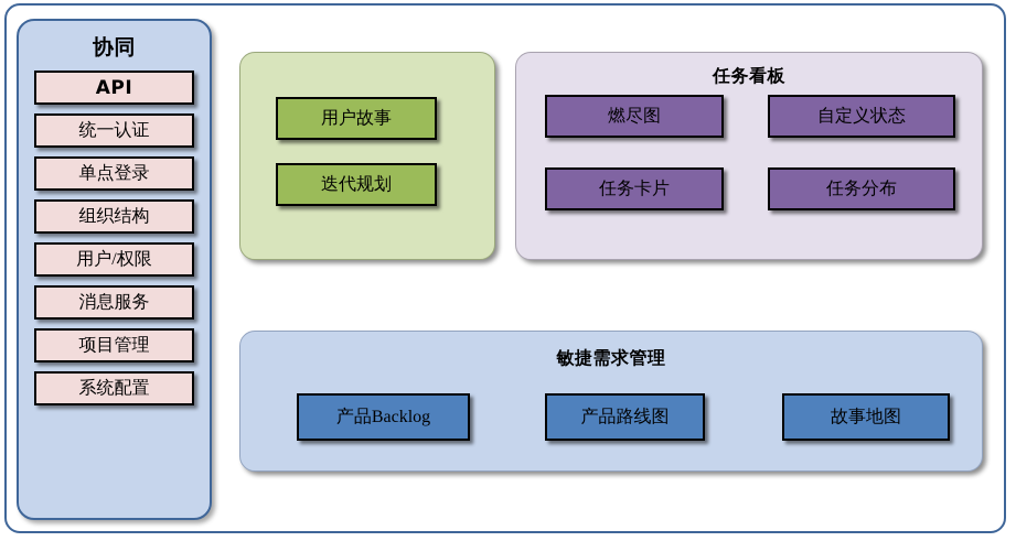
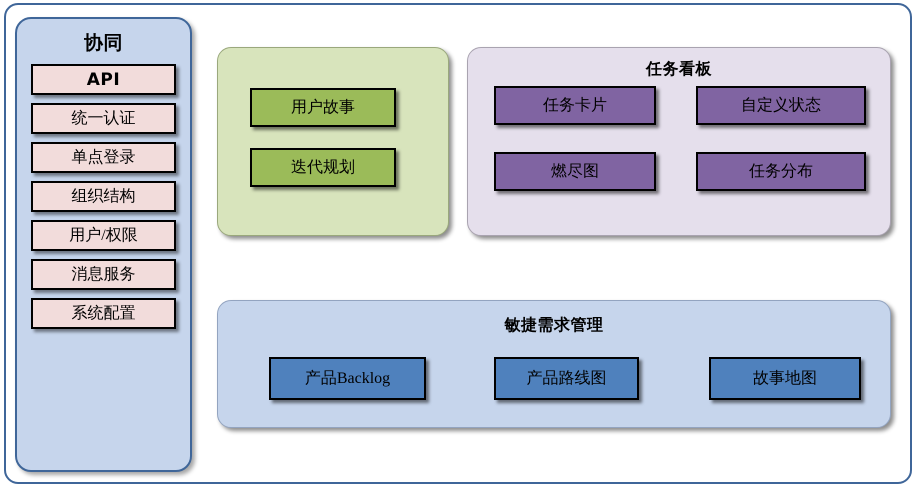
  协同
  API
  统一认证
  单点登录
  组织结构
  用户/权限
  消息服务
- 项目管理
  系统配置
  用户故事
  迭代规划
  任务看板
- 燃尽图
+ 任务卡片
  自定义状态
- 任务卡片
+ 燃尽图
  任务分布
  敏捷需求管理
  产品Backlog
  产品路线图
  故事地图
